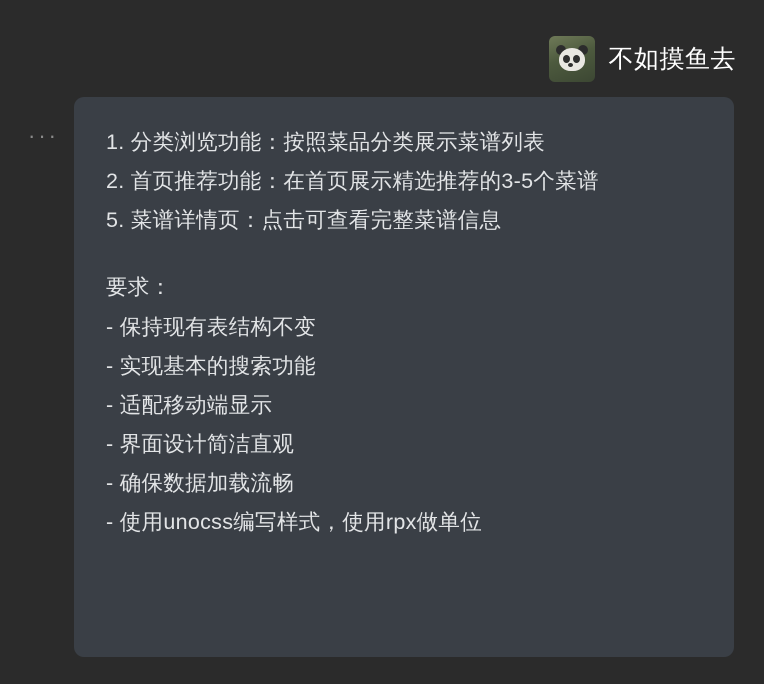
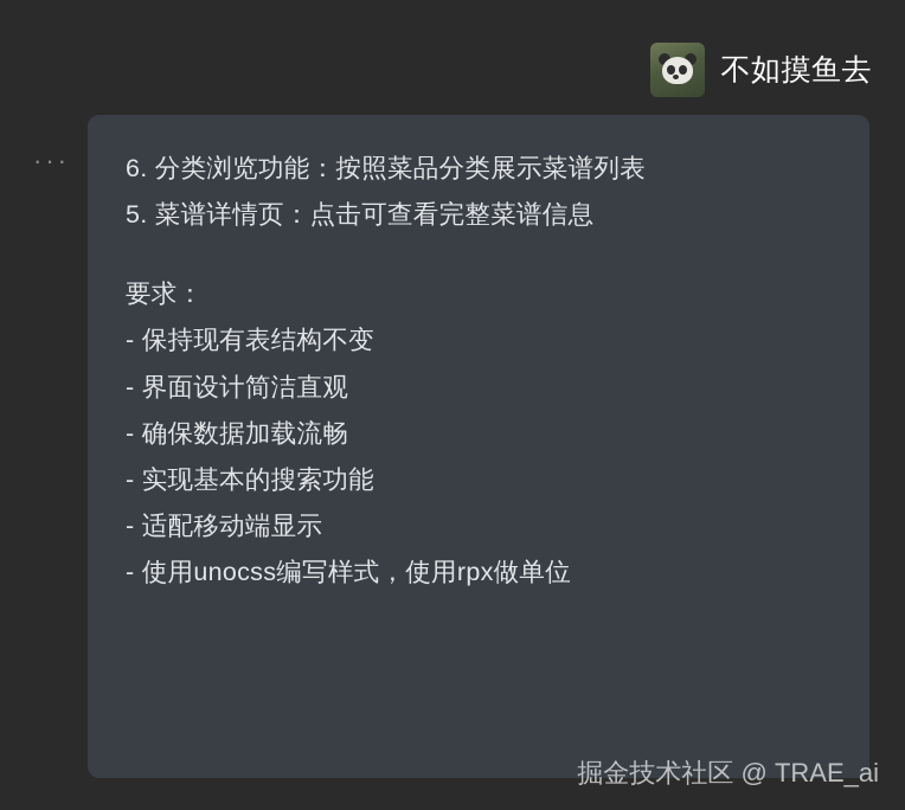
  不如摸鱼去
  ···
- 1. 分类浏览功能：按照菜品分类展示菜谱列表
+ 6. 分类浏览功能：按照菜品分类展示菜谱列表
- 2. 首页推荐功能：在首页展示精选推荐的3-5个菜谱
  5. 菜谱详情页：点击可查看完整菜谱信息
  要求：
  - 保持现有表结构不变
- - 实现基本的搜索功能
+ - 界面设计简洁直观
- - 适配移动端显示
+ - 确保数据加载流畅
- - 界面设计简洁直观
+ - 实现基本的搜索功能
- - 确保数据加载流畅
+ - 适配移动端显示
  - 使用unocss编写样式，使用rpx做单位
+ 掘金技术社区 @ TRAE_ai
